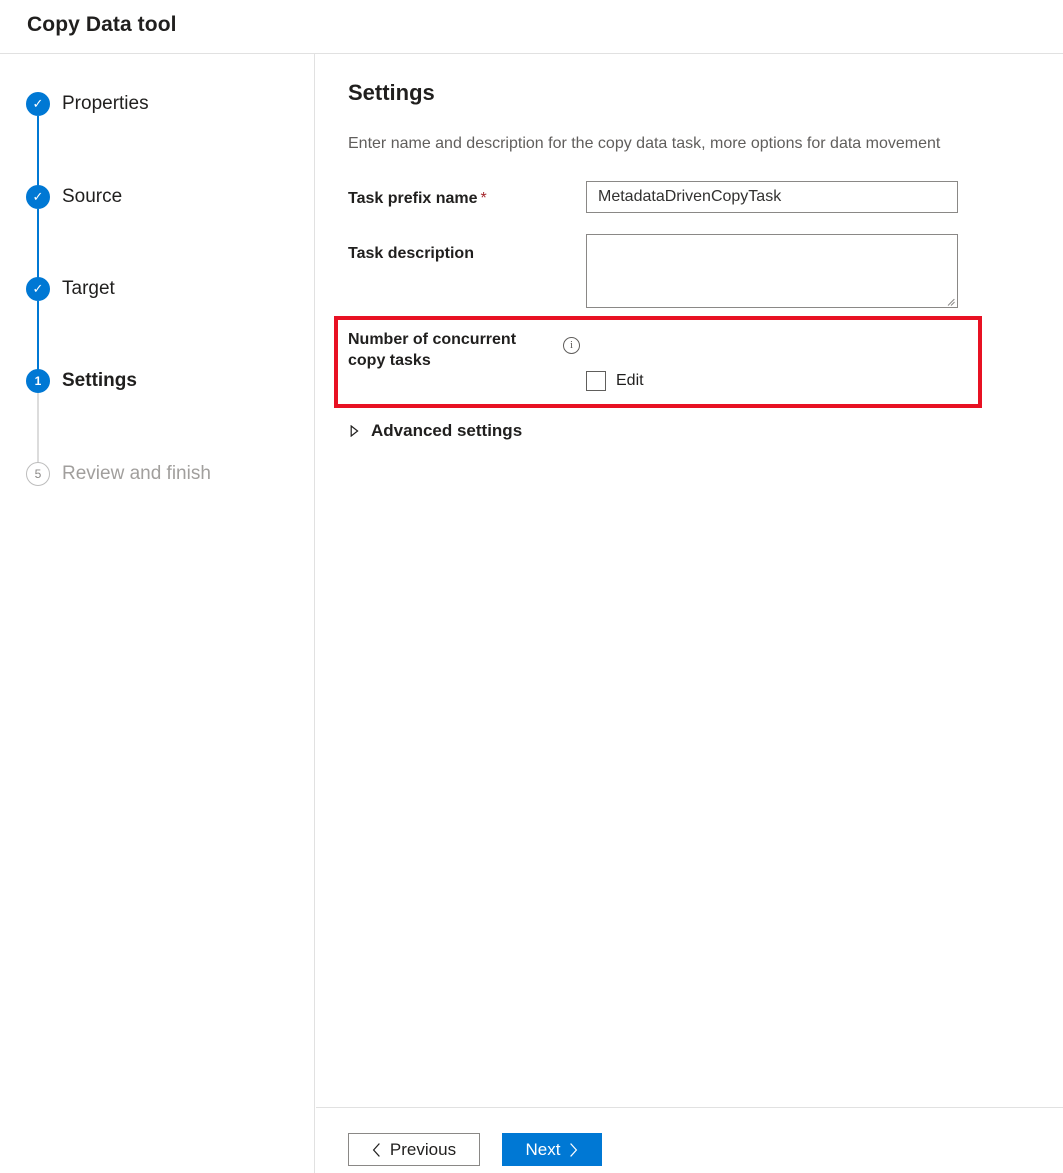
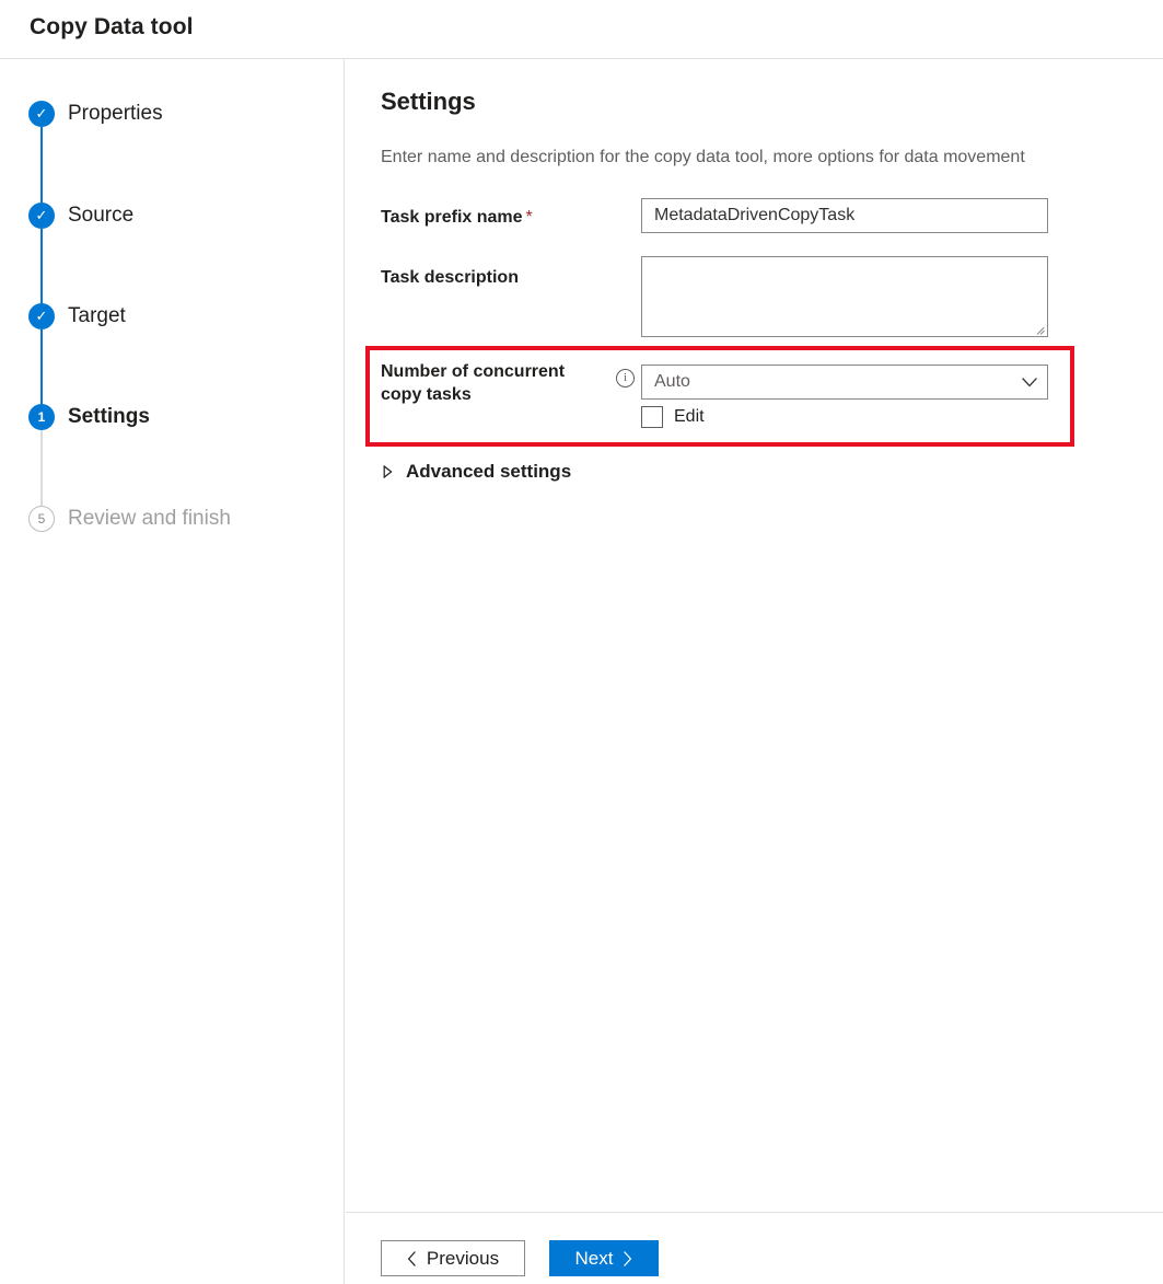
  Copy Data tool
  ✓
  Properties
  ✓
  Source
  ✓
  Target
  1
  Settings
  5
  Review and finish
  Settings
- Enter name and description for the copy data task, more options for data movement
+ Enter name and description for the copy data tool, more options for data movement
  Task prefix name *
  MetadataDrivenCopyTask
  Task description
  Number of concurrent
  copy tasks
  i
+ Auto
  Edit
  Advanced settings
  Previous
  Next
